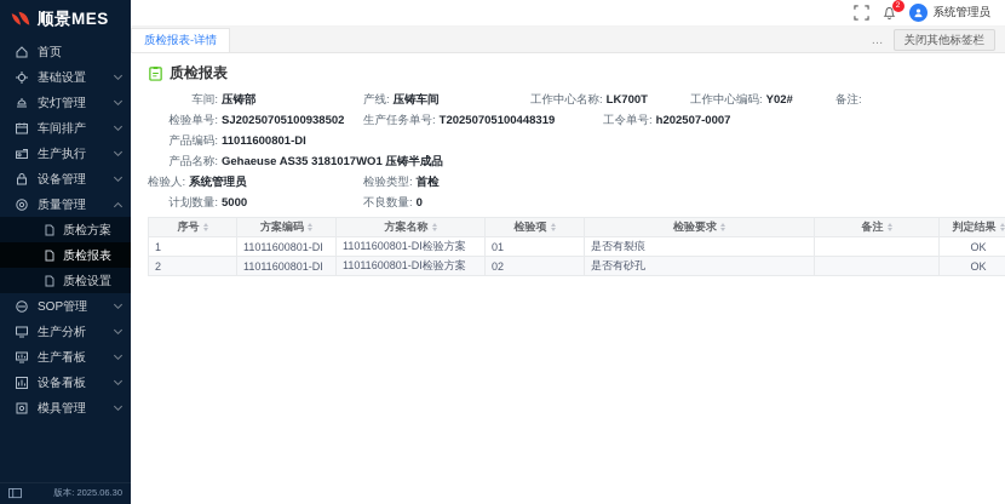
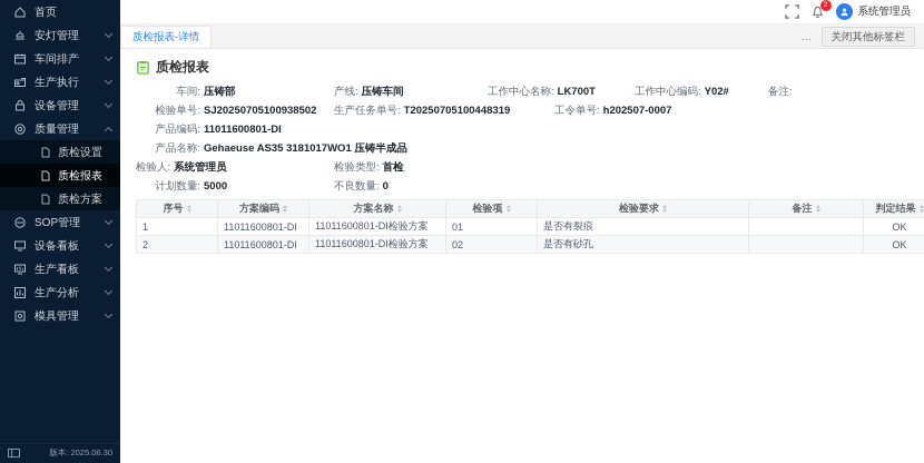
- 顺景MES
  首页
- 基础设置
  安灯管理
  车间排产
  生产执行
  设备管理
  质量管理
- 质检方案
+ 质检设置
  质检报表
- 质检设置
+ 质检方案
  SOP管理
- 生产分析
+ 设备看板
  生产看板
- 设备看板
+ 生产分析
  模具管理
  版本: 2025.06.30
  系统管理员
  质检报表-详情
  …
  关闭其他标签栏
  质检报表
  车间:
  压铸部
  产线:
  压铸车间
  工作中心名称:
  LK700T
  工作中心编码:
  Y02#
  备注:
  检验单号:
  SJ20250705100938502
  生产任务单号:
  T20250705100448319
  工令单号:
  h202507-0007
  产品编码:
  11011600801-DI
  产品名称:
  Gehaeuse AS35 3181017WO1 压铸半成品
  检验人:
  系统管理员
  检验类型:
  首检
  计划数量:
  5000
  不良数量:
  0
  序号	方案编码	方案名称	检验项	检验要求	备注	判定结果
  1	11011600801-DI	11011600801-DI检验方案	01	是否有裂痕		OK
  2	11011600801-DI	11011600801-DI检验方案	02	是否有砂孔		OK
